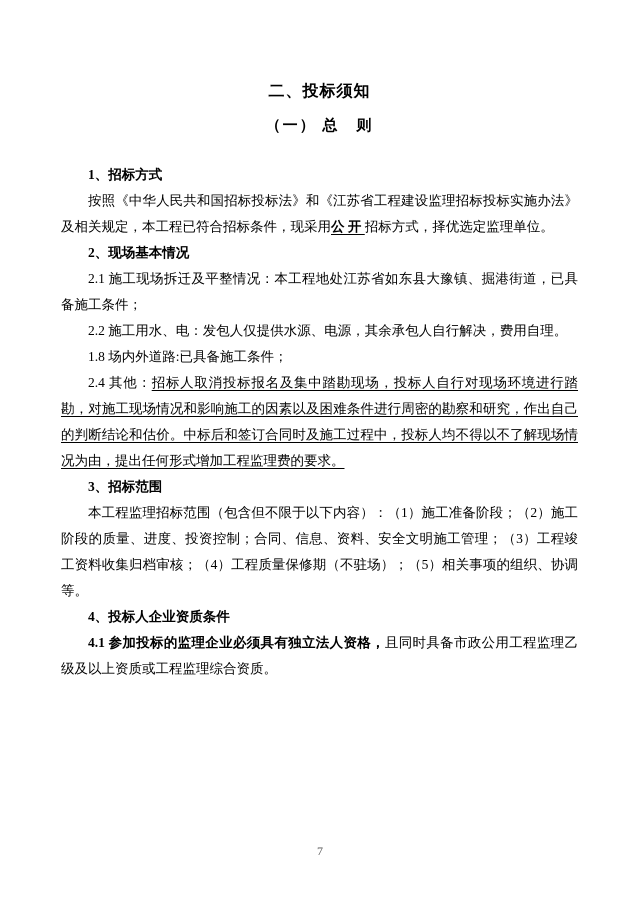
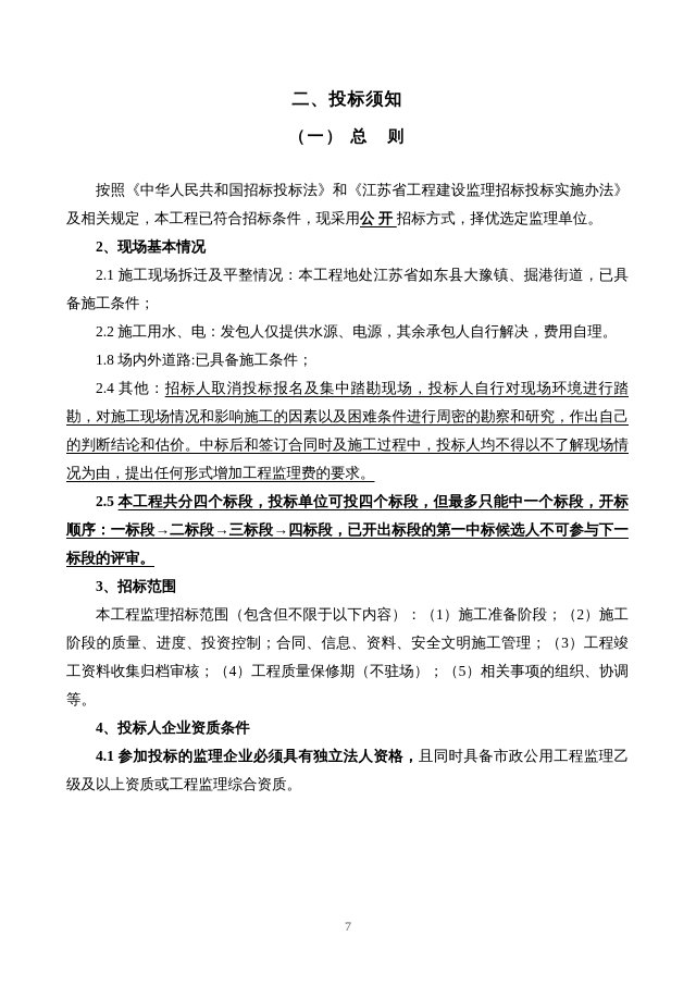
  二、投标须知
  （一） 总 则
- 1、招标方式
  按照《中华人民共和国招标投标法》和《江苏省工程建设监理招标投标实施办法》及相关规定，本工程已符合招标条件，现采用公 开 招标方式，择优选定监理单位。
  2、现场基本情况
  2.1 施工现场拆迁及平整情况：本工程地处江苏省如东县大豫镇、掘港街道，已具备施工条件；
  2.2 施工用水、电：发包人仅提供水源、电源，其余承包人自行解决，费用自理。
  1.8 场内外道路:已具备施工条件；
  2.4 其他：招标人取消投标报名及集中踏勘现场，投标人自行对现场环境进行踏勘，对施工现场情况和影响施工的因素以及困难条件进行周密的勘察和研究，作出自己的判断结论和估价。中标后和签订合同时及施工过程中，投标人均不得以不了解现场情况为由，提出任何形式增加工程监理费的要求。
+ 2.5 本工程共分四个标段，投标单位可投四个标段，但最多只能中一个标段，开标顺序：一标段→二标段→三标段→四标段，已开出标段的第一中标候选人不可参与下一标段的评审。
  3、招标范围
  本工程监理招标范围（包含但不限于以下内容）：（1）施工准备阶段；（2）施工阶段的质量、进度、投资控制；合同、信息、资料、安全文明施工管理；（3）工程竣工资料收集归档审核；（4）工程质量保修期（不驻场）；（5）相关事项的组织、协调等。
  4、投标人企业资质条件
  4.1 参加投标的监理企业必须具有独立法人资格，且同时具备市政公用工程监理乙级及以上资质或工程监理综合资质。
  7
